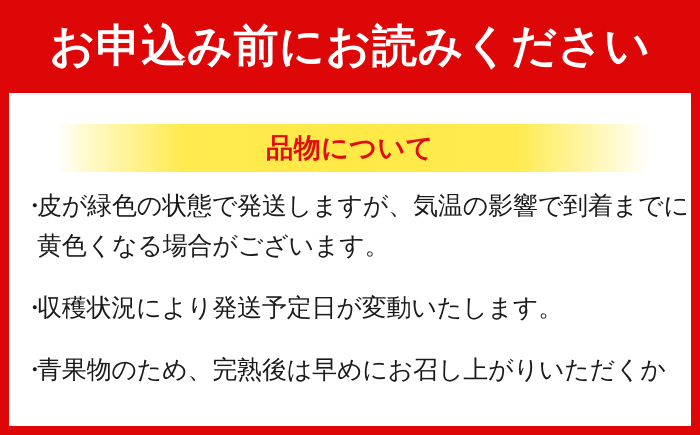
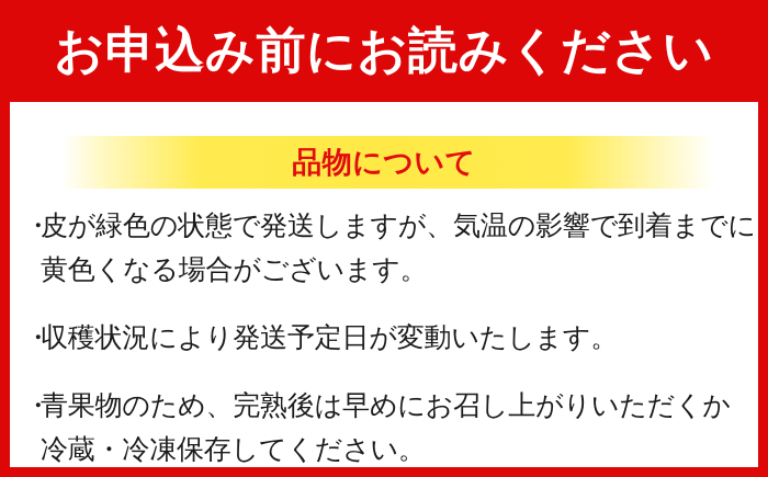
  お申込み前にお読みください
  品物について
  ・
  皮が緑色の状態で発送しますが、気温の影響で到着までに
  黄色くなる場合がございます。
  ・
  収穫状況により発送予定日が変動いたします。
  ・
  青果物のため、完熟後は早めにお召し上がりいただくか
+ 冷蔵・冷凍保存してください。
